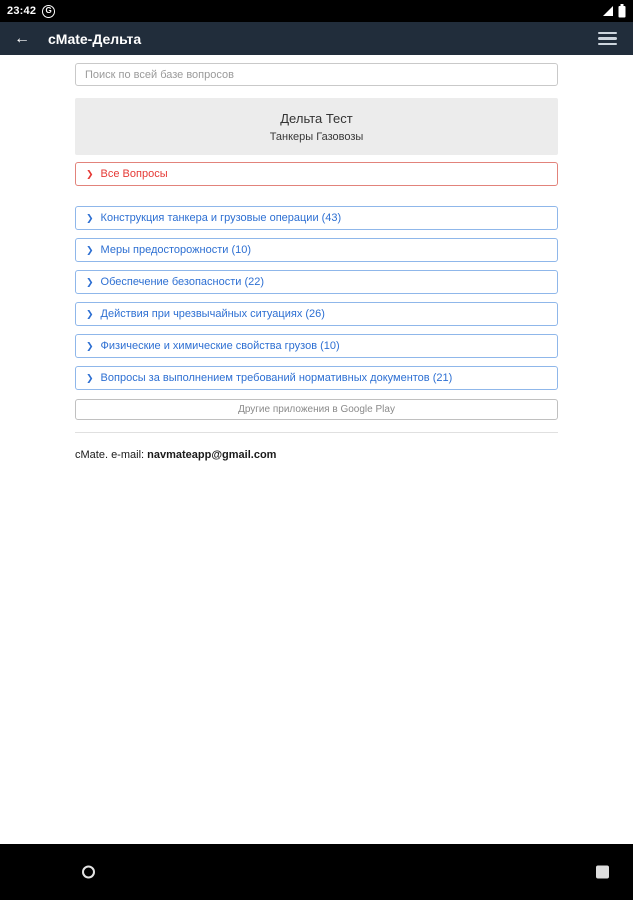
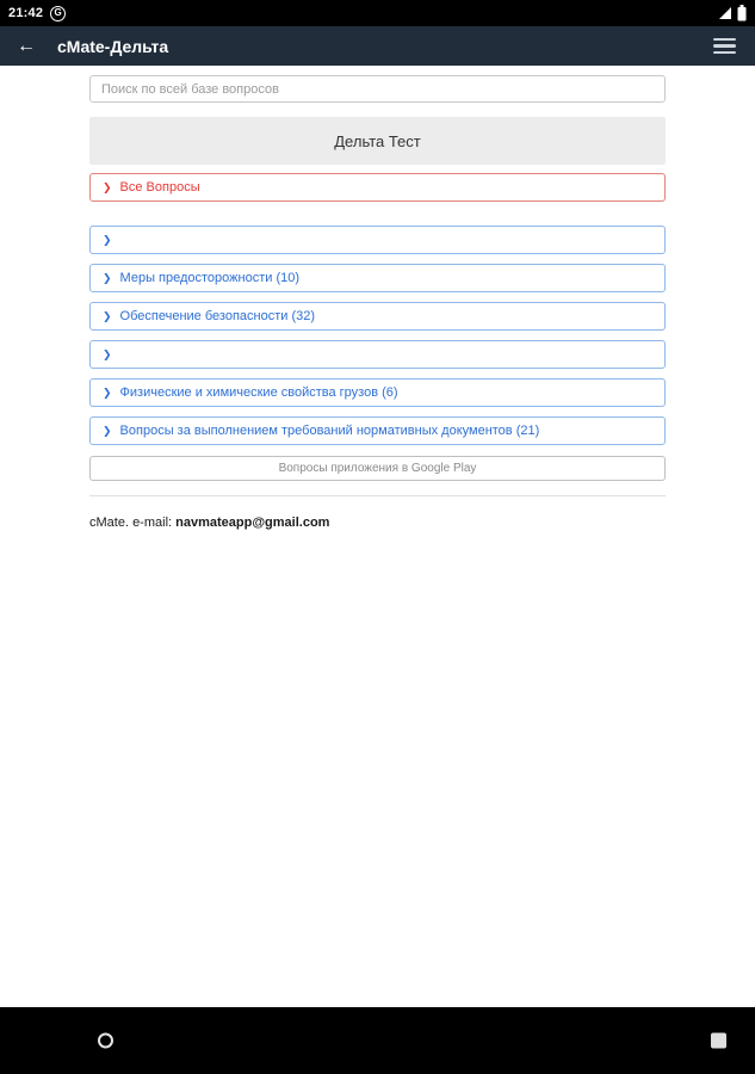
- 23:42
+ 21:42
  G
  ←
  cMate-Дельта
  Поиск по всей базе вопросов
  Дельта Тест
- Танкеры Газовозы
  ❯
  Все Вопросы
  ❯
- Конструкция танкера и грузовые операции (43)
  ❯
  Меры предосторожности (10)
  ❯
- Обеспечение безопасности (22)
+ Обеспечение безопасности (32)
  ❯
- Действия при чрезвычайных ситуациях (26)
  ❯
- Физические и химические свойства грузов (10)
+ Физические и химические свойства грузов (6)
  ❯
  Вопросы за выполнением требований нормативных документов (21)
- Другие приложения в Google Play
+ Вопросы приложения в Google Play
  cMate. e-mail: navmateapp@gmail.com
